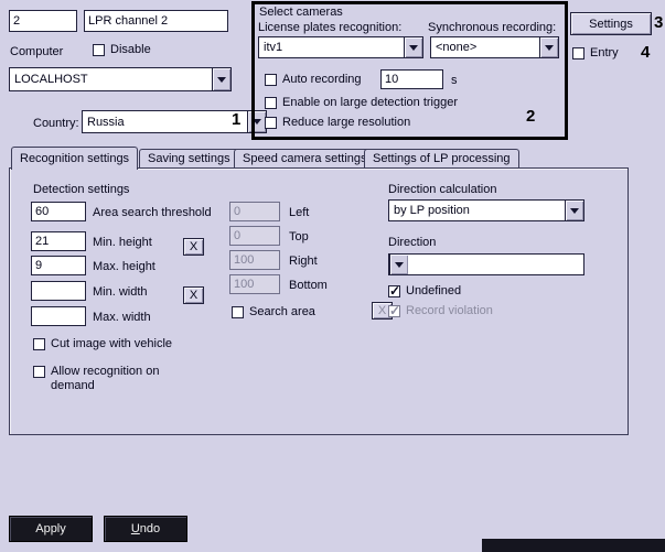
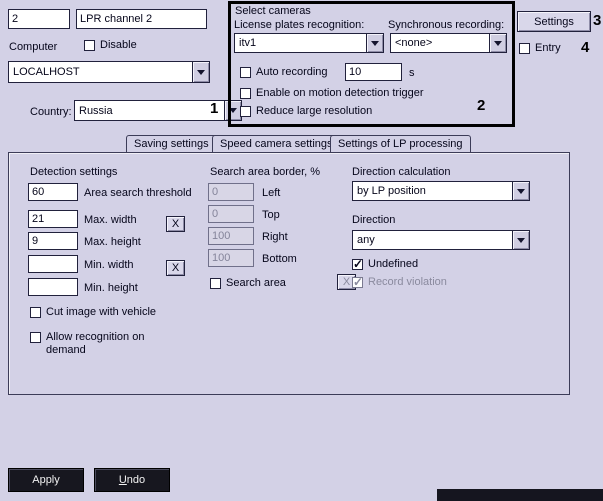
  2
  LPR channel 2
  Computer
  Disable
  LOCALHOST
  Country:
  Russia
  1
  Select cameras
  License plates recognition:
  Synchronous recording:
  itv1
  <none>
  Auto recording
  10
  s
- Enable on large detection trigger
+ Enable on motion detection trigger
  Reduce large resolution
  2
  Settings
  3
  Entry
  4
- Recognition settings
  Saving settings
  Speed camera setting
  Settings of LP processing
  Detection settings
  60
  Area search threshold
  21
- Min. height
+ Max. width
  X
  9
  Max. height
  Min. width
  X
- Max. width
+ Min. height
  Cut image with vehicle
  Allow recognition on demand
+ Search area border, %
  0
  Left
  0
  Top
  100
  Right
  100
  Bottom
  Search area
  X
  Direction calculation
  by LP position
  Direction
+ any
  Undefined
  Record violation
  Apply
  Undo
